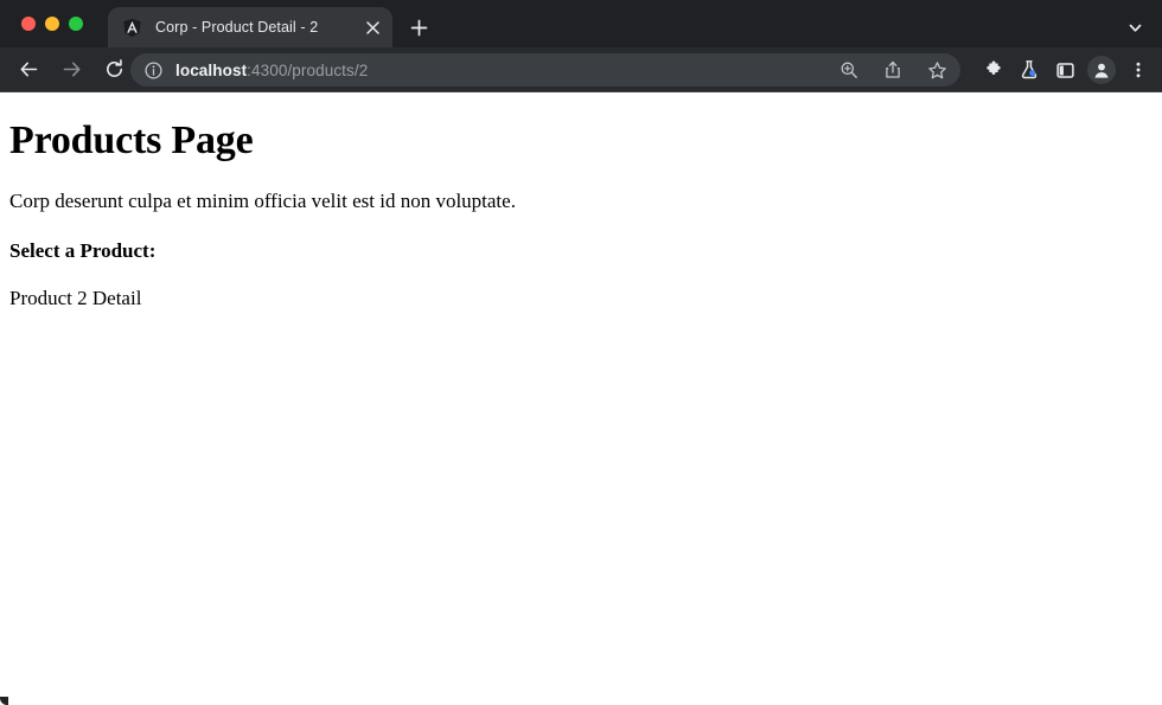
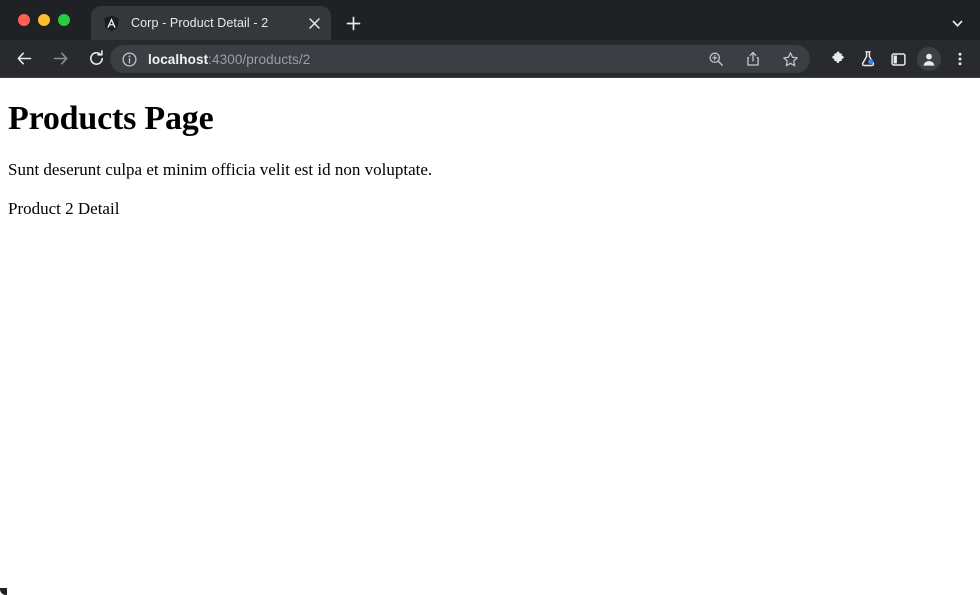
  Corp - Product Detail - 2
  localhost:4300/products/2
  Products Page
- Corp deserunt culpa et minim officia velit est id non voluptate.
+ Sunt deserunt culpa et minim officia velit est id non voluptate.
- Select a Product:
  Product 2 Detail
